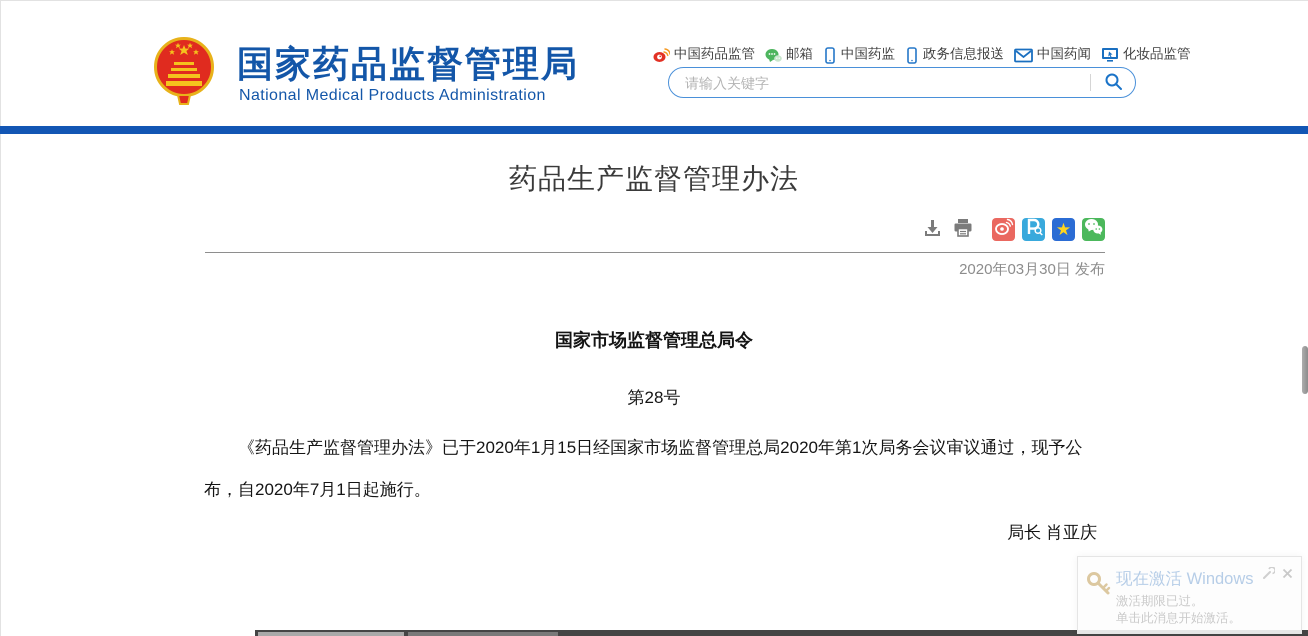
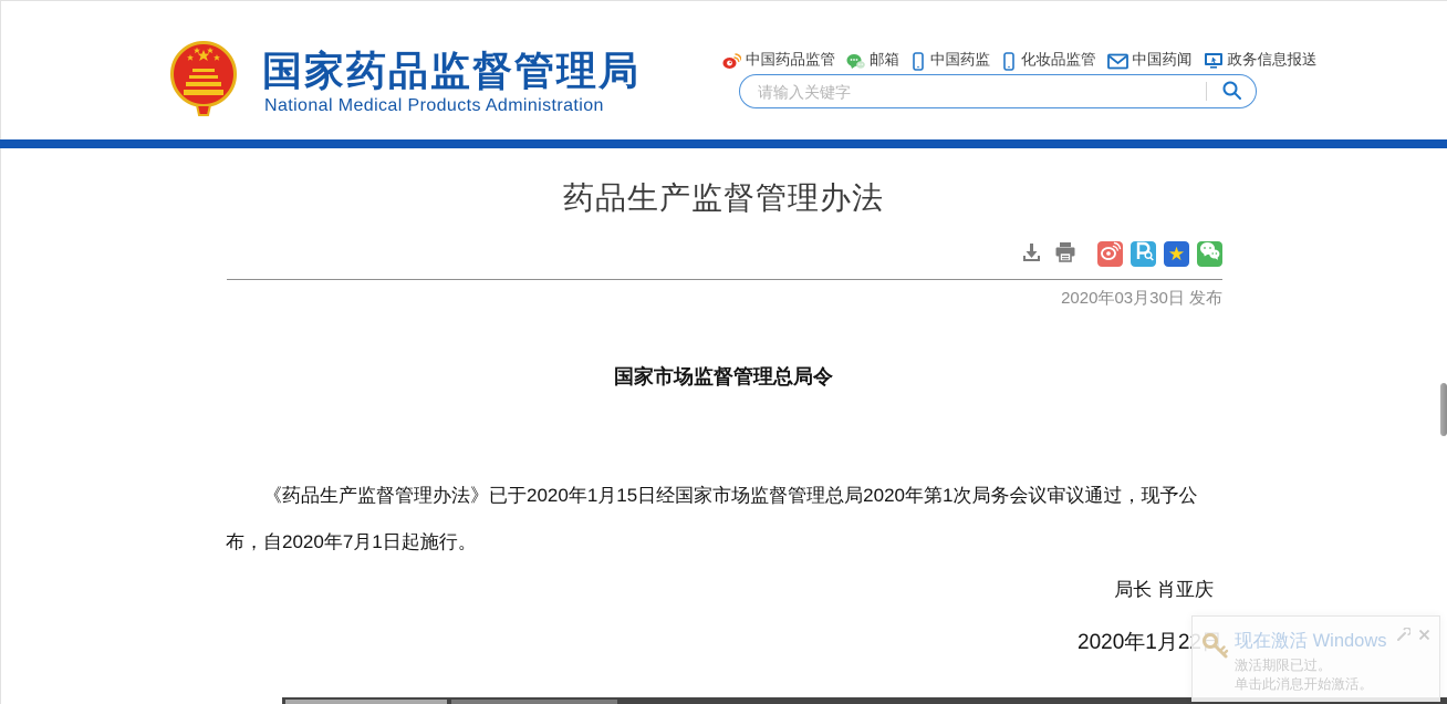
  国家药品监督管理局
  National Medical Products Administration
  中国药品监管
  邮箱
  中国药监
- 政务信息报送
+ 化妆品监管
  中国药闻
- 化妆品监管
+ 政务信息报送
  请输入关键字
  药品生产监督管理办法
  ★
  2020年03月30日 发布
  国家市场监督管理总局令
- 第28号
  《药品生产监督管理办法》已于2020年1月15日经国家市场监督管理总局2020年第1次局务会议审议通过，现予公布，自2020年7月1日起施行。
  局长 肖亚庆
+ 2020年1月22日
  现在激活 Windows
  激活期限已过。
  单击此消息开始激活。
